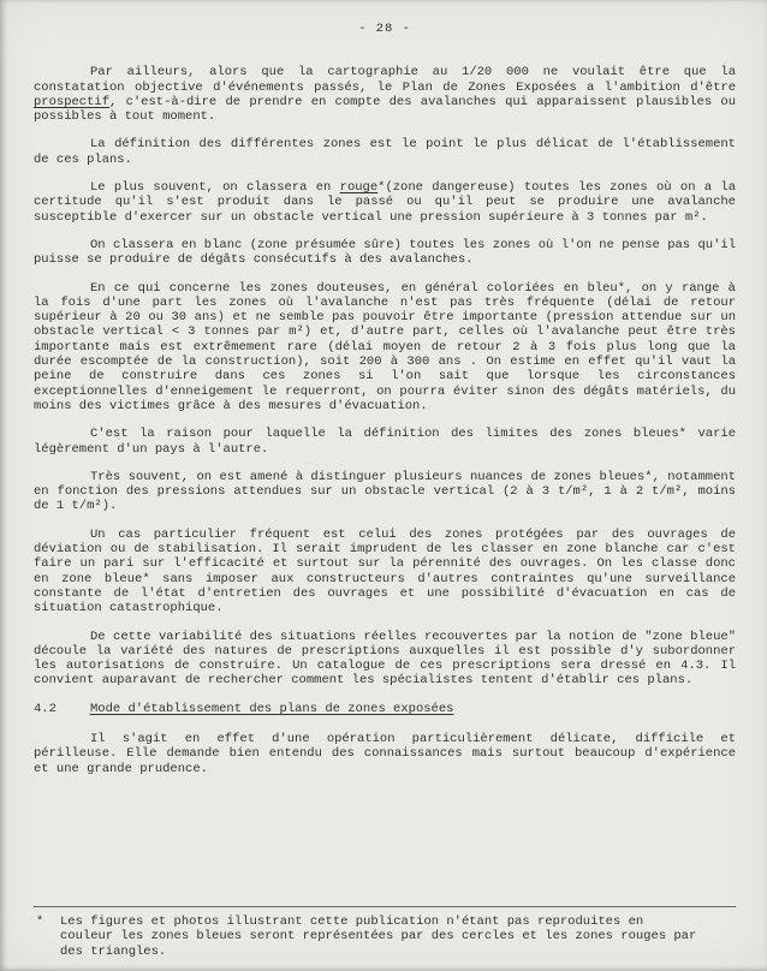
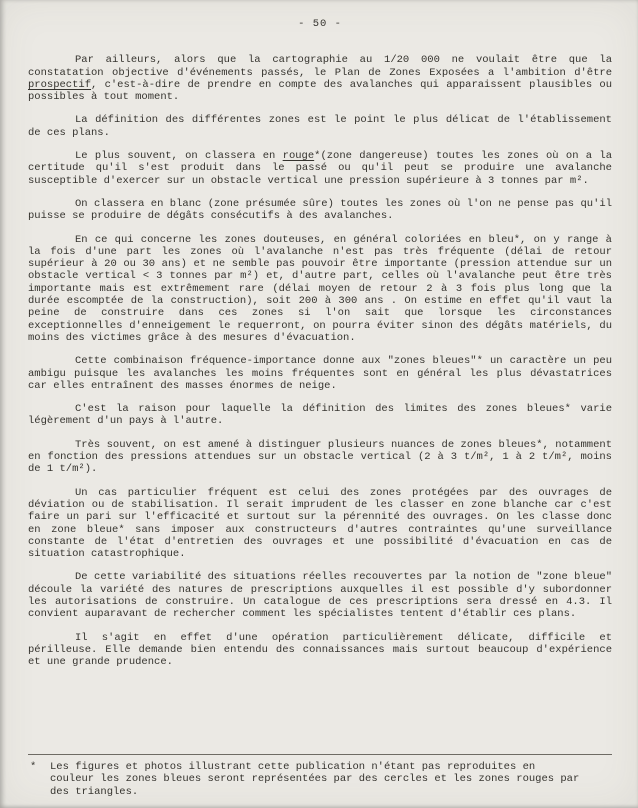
- - 28 -
+ - 50 -
  Par ailleurs, alors que la cartographie au 1/20 000 ne voulait être que la constatation objective d'événements passés, le Plan de Zones Exposées a l'ambition d'être prospectif, c'est-à-dire de prendre en compte des avalanches qui apparaissent plausibles ou possibles à tout moment.
  La définition des différentes zones est le point le plus délicat de l'établissement de ces plans.
  Le plus souvent, on classera en rouge*(zone dangereuse) toutes les zones où on a la certitude qu'il s'est produit dans le passé ou qu'il peut se produire une avalanche susceptible d'exercer sur un obstacle vertical une pression supérieure à 3 tonnes par m².
  On classera en blanc (zone présumée sûre) toutes les zones où l'on ne pense pas qu'il puisse se produire de dégâts consécutifs à des avalanches.
  En ce qui concerne les zones douteuses, en général coloriées en bleu*, on y range à la fois d'une part les zones où l'avalanche n'est pas très fréquente (délai de retour supérieur à 20 ou 30 ans) et ne semble pas pouvoir être importante (pression attendue sur un obstacle vertical < 3 tonnes par m²) et, d'autre part, celles où l'avalanche peut être très importante mais est extrêmement rare (délai moyen de retour 2 à 3 fois plus long que la durée escomptée de la construction), soit 200 à 300 ans . On estime en effet qu'il vaut la peine de construire dans ces zones si l'on sait que lorsque les circonstances exceptionnelles d'enneigement le requerront, on pourra éviter sinon des dégâts matériels, du moins des victimes grâce à des mesures d'évacuation.
+ Cette combinaison fréquence-importance donne aux "zones bleues"* un caractère un peu ambigu puisque les avalanches les moins fréquentes sont en général les plus dévastatrices car elles entraînent des masses énormes de neige.
  C'est la raison pour laquelle la définition des limites des zones bleues* varie légèrement d'un pays à l'autre.
  Très souvent, on est amené à distinguer plusieurs nuances de zones bleues*, notamment en fonction des pressions attendues sur un obstacle vertical (2 à 3 t/m², 1 à 2 t/m², moins de 1 t/m²).
  Un cas particulier fréquent est celui des zones protégées par des ouvrages de déviation ou de stabilisation. Il serait imprudent de les classer en zone blanche car c'est faire un pari sur l'efficacité et surtout sur la pérennité des ouvrages. On les classe donc en zone bleue* sans imposer aux constructeurs d'autres contraintes qu'une surveillance constante de l'état d'entretien des ouvrages et une possibilité d'évacuation en cas de situation catastrophique.
  De cette variabilité des situations réelles recouvertes par la notion de "zone bleue" découle la variété des natures de prescriptions auxquelles il est possible d'y subordonner les autorisations de construire. Un catalogue de ces prescriptions sera dressé en 4.3. Il convient auparavant de rechercher comment les spécialistes tentent d'établir ces plans.
- 4.2 Mode d'établissement des plans de zones exposées
  Il s'agit en effet d'une opération particulièrement délicate, difficile et périlleuse. Elle demande bien entendu des connaissances mais surtout beaucoup d'expérience et une grande prudence.
  *
  Les figures et photos illustrant cette publication n'étant pas reproduites en couleur les zones bleues seront représentées par des cercles et les zones rouges par des triangles.
